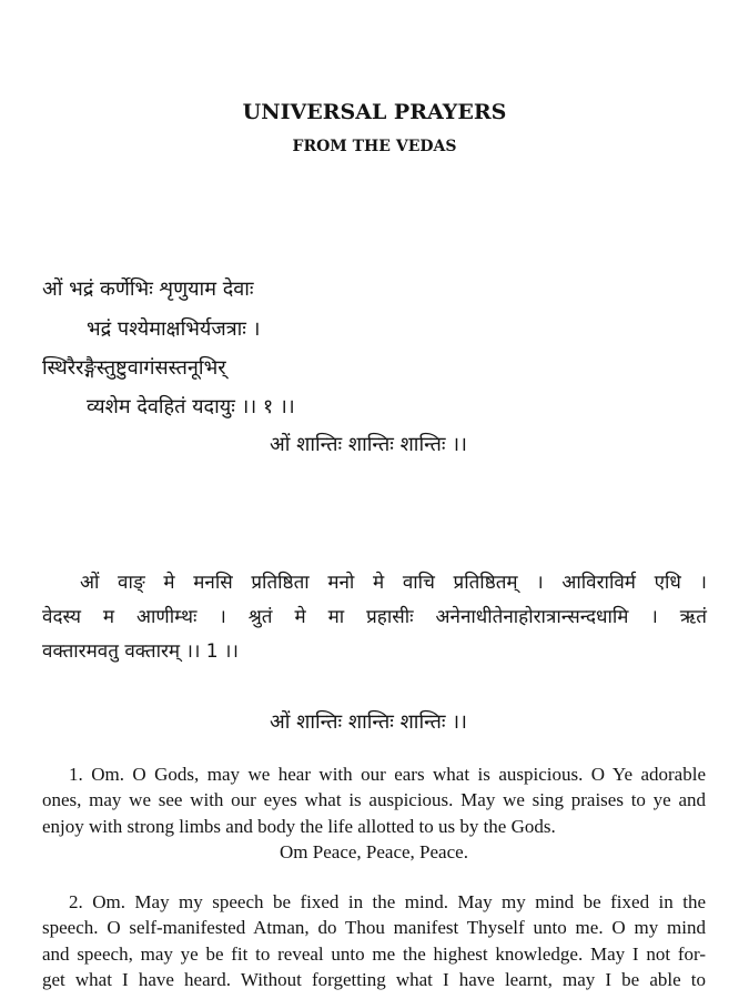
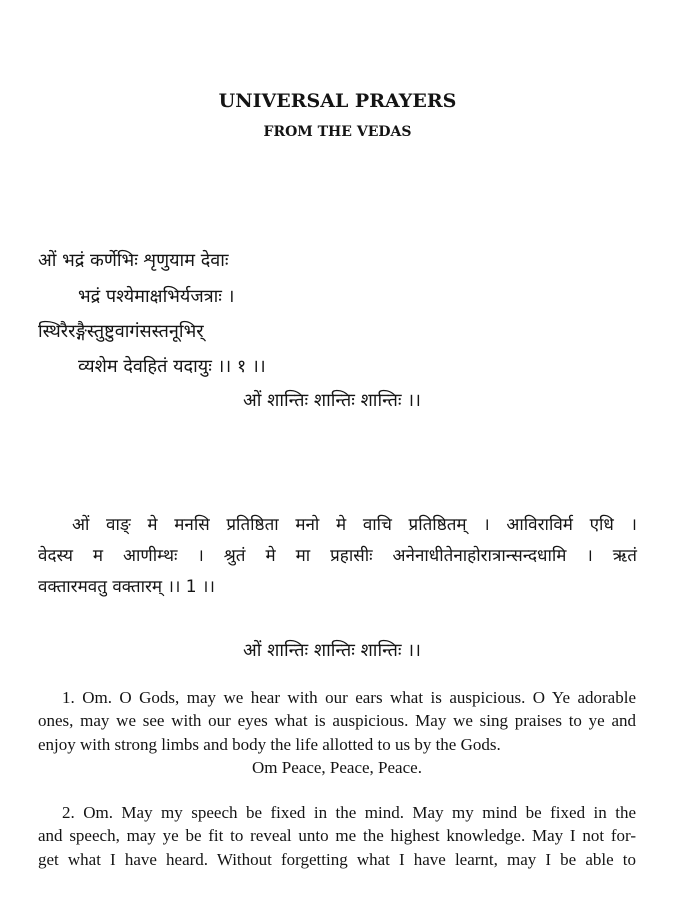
  UNIVERSAL PRAYERS
  FROM THE VEDAS
  ओं भद्रं कर्णेभिः शृणुयाम देवाः
  भद्रं पश्येमाक्षभिर्यजत्राः ।
  स्थिरैरङ्गैस्तुष्टुवागंसस्तनूभिर्
  व्यशेम देवहितं यदायुः ।। १ ।।
  ओं शान्तिः शान्तिः शान्तिः ।।
  ओं वाङ् मे मनसि प्रतिष्ठिता मनो मे वाचि प्रतिष्ठितम् । आविराविर्म एधि ।
  वेदस्य म आणीम्थः । श्रुतं मे मा प्रहासीः अनेनाधीतेनाहोरात्रान्सन्दधामि । ऋतं
  वक्तारमवतु वक्तारम् ।। 1 ।।
  ओं शान्तिः शान्तिः शान्तिः ।।
  1. Om. O Gods, may we hear with our ears what is auspicious. O Ye adorable
  ones, may we see with our eyes what is auspicious. May we sing praises to ye and
  enjoy with strong limbs and body the life allotted to us by the Gods.
  Om Peace, Peace, Peace.
  2. Om. May my speech be fixed in the mind. May my mind be fixed in the
- speech. O self-manifested Atman, do Thou manifest Thyself unto me. O my mind
  and speech, may ye be fit to reveal unto me the highest knowledge. May I not for-
  get what I have heard. Without forgetting what I have learnt, may I be able to
